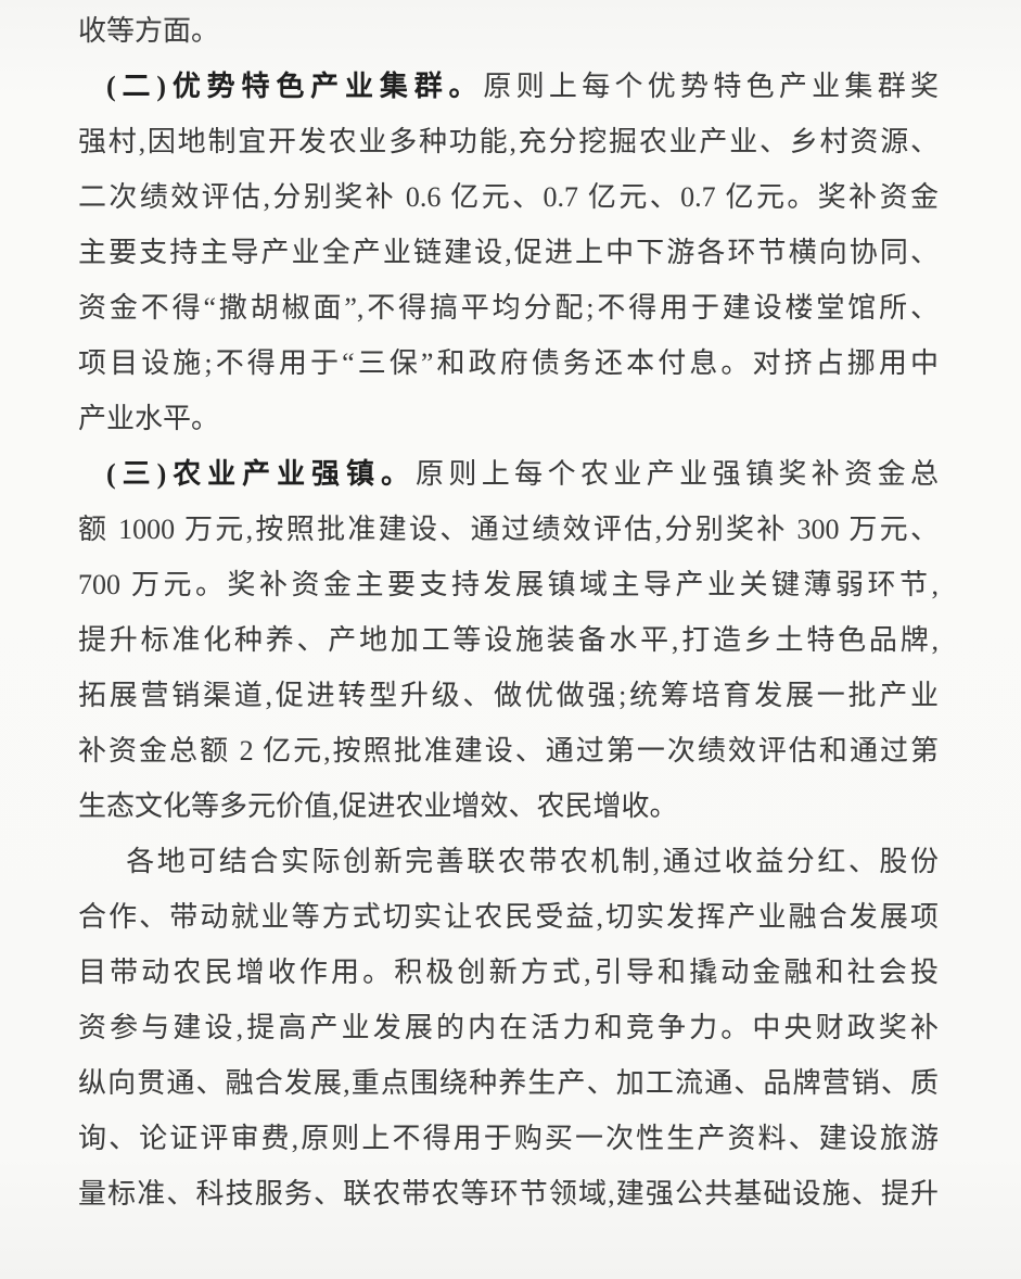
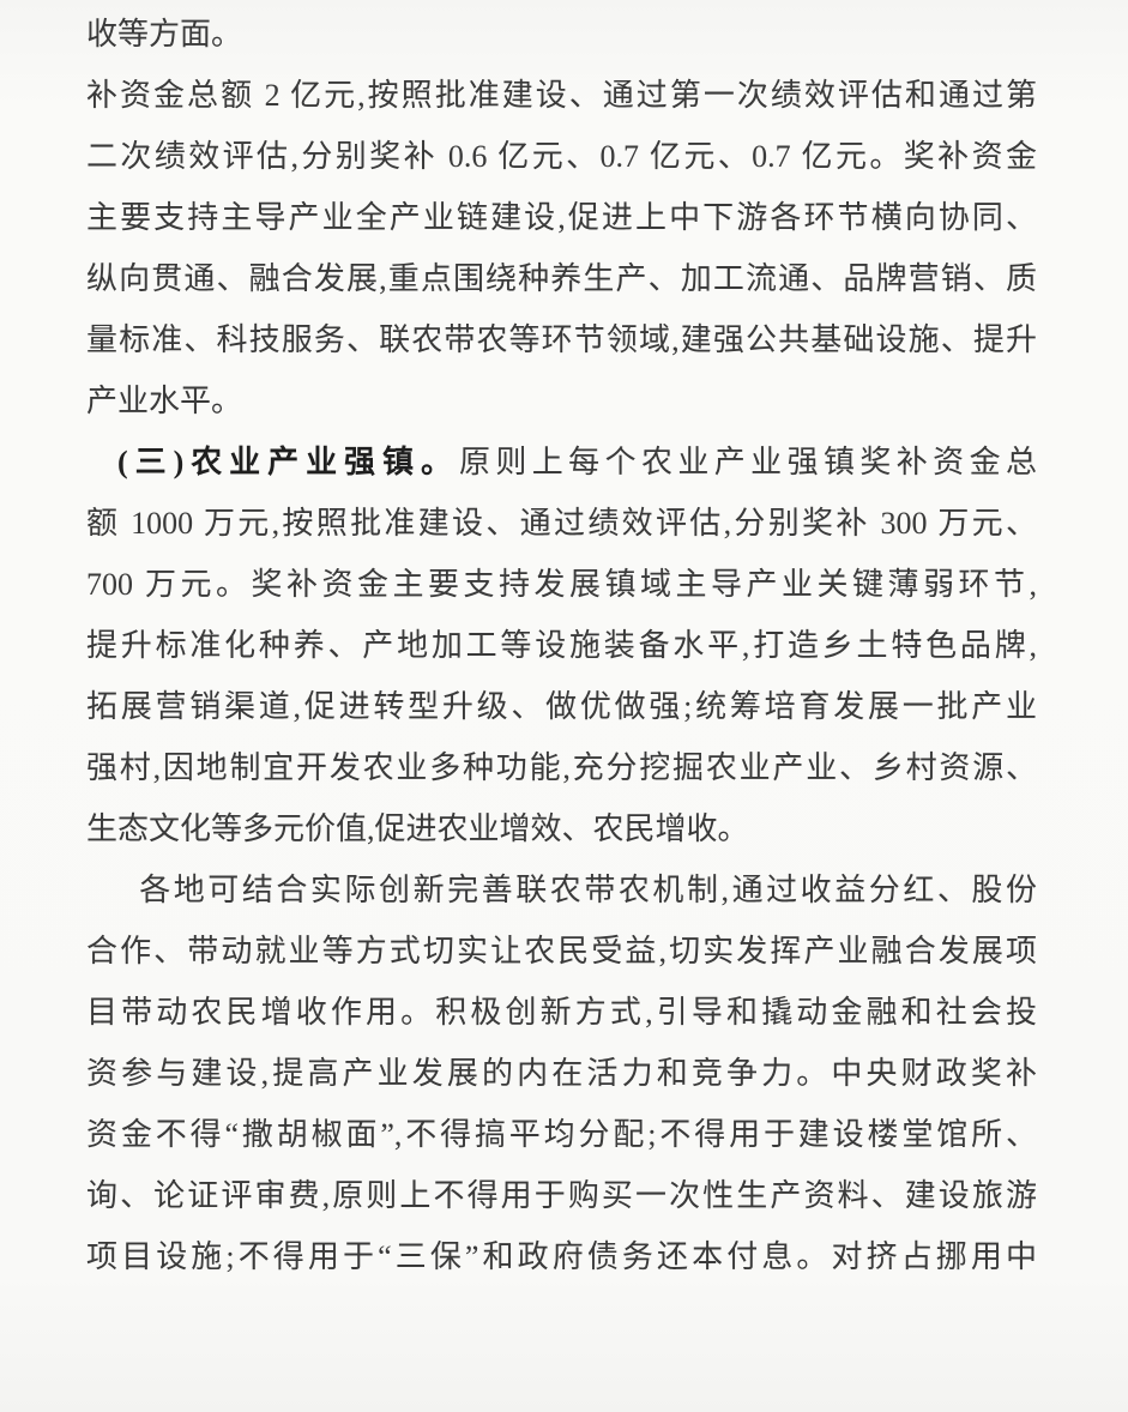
  收等方面。
- (二)优势特色产业集群。原则上每个优势特色产业集群奖
- 强村,因地制宜开发农业多种功能,充分挖掘农业产业、乡村资源、
+ 补资金总额 2 亿元,按照批准建设、通过第一次绩效评估和通过第
  二次绩效评估,分别奖补 0.6 亿元、0.7 亿元、0.7 亿元。奖补资金
  主要支持主导产业全产业链建设,促进上中下游各环节横向协同、
- 资金不得“撒胡椒面”,不得搞平均分配;不得用于建设楼堂馆所、
+ 纵向贯通、融合发展,重点围绕种养生产、加工流通、品牌营销、质
- 项目设施;不得用于“三保”和政府债务还本付息。对挤占挪用中
+ 量标准、科技服务、联农带农等环节领域,建强公共基础设施、提升
  产业水平。
  (三)农业产业强镇。原则上每个农业产业强镇奖补资金总
  额 1000 万元,按照批准建设、通过绩效评估,分别奖补 300 万元、
  700 万元。奖补资金主要支持发展镇域主导产业关键薄弱环节,
  提升标准化种养、产地加工等设施装备水平,打造乡土特色品牌,
  拓展营销渠道,促进转型升级、做优做强;统筹培育发展一批产业
- 补资金总额 2 亿元,按照批准建设、通过第一次绩效评估和通过第
+ 强村,因地制宜开发农业多种功能,充分挖掘农业产业、乡村资源、
  生态文化等多元价值,促进农业增效、农民增收。
  各地可结合实际创新完善联农带农机制,通过收益分红、股份
  合作、带动就业等方式切实让农民受益,切实发挥产业融合发展项
  目带动农民增收作用。积极创新方式,引导和撬动金融和社会投
  资参与建设,提高产业发展的内在活力和竞争力。中央财政奖补
- 纵向贯通、融合发展,重点围绕种养生产、加工流通、品牌营销、质
+ 资金不得“撒胡椒面”,不得搞平均分配;不得用于建设楼堂馆所、
  询、论证评审费,原则上不得用于购买一次性生产资料、建设旅游
- 量标准、科技服务、联农带农等环节领域,建强公共基础设施、提升
+ 项目设施;不得用于“三保”和政府债务还本付息。对挤占挪用中
